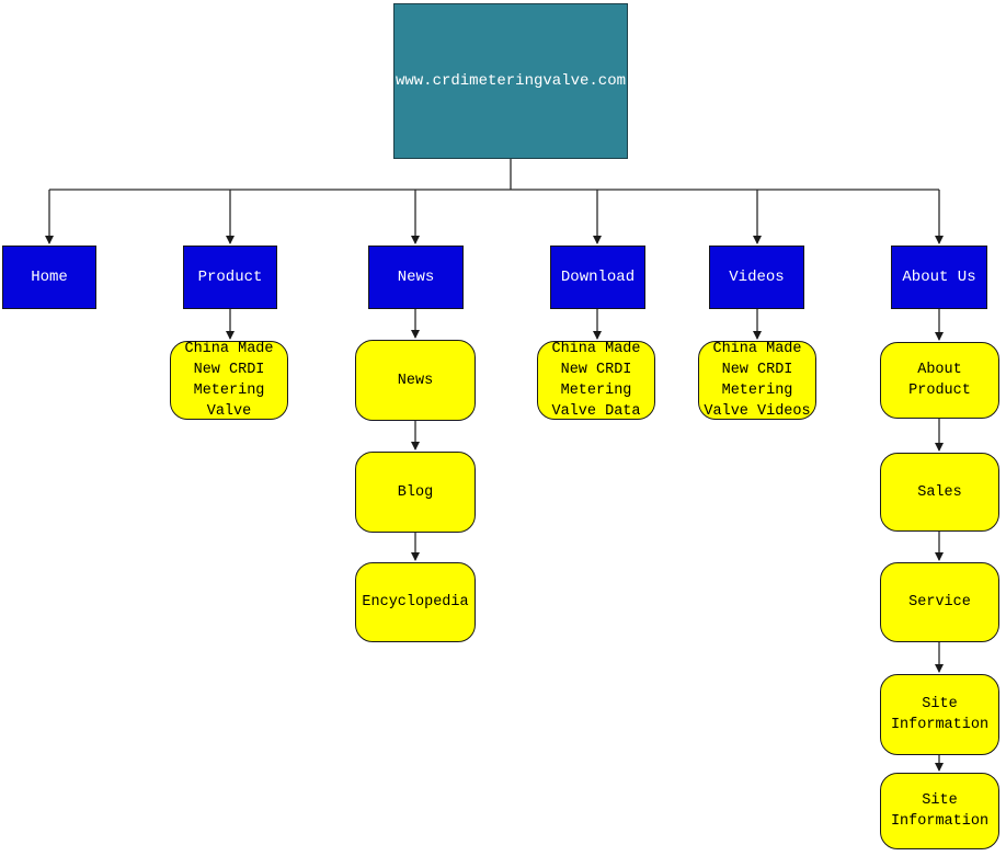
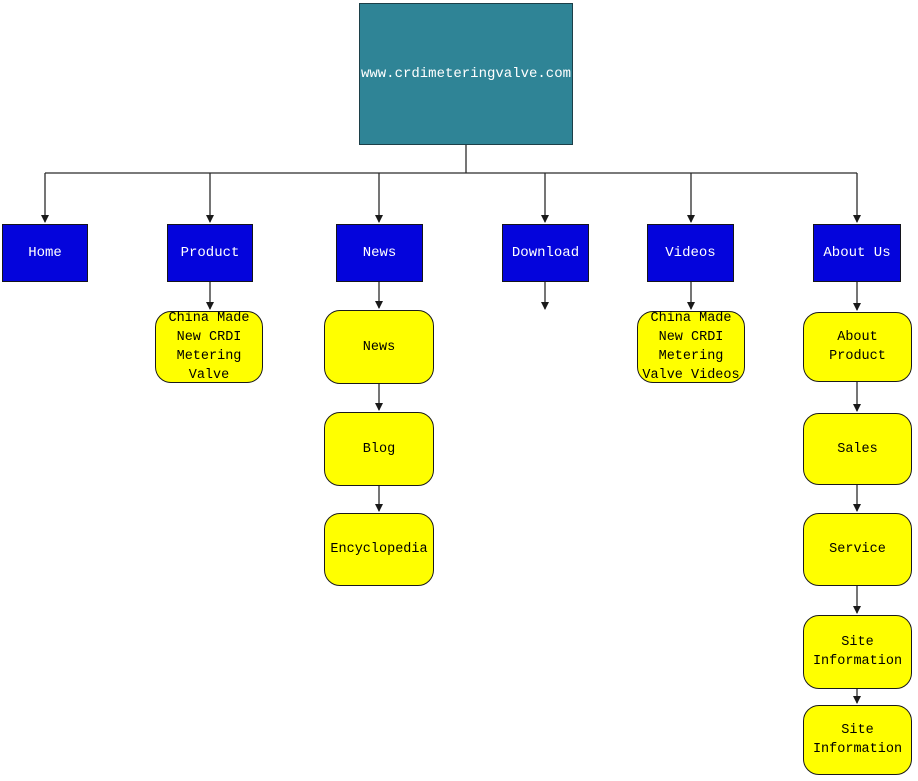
  www.crdimeteringvalve.com
  Home
  Product
  News
  Download
  Videos
  About Us
  China Made New CRDI Metering Valve
  News
  Blog
  Encyclopedia
- China Made New CRDI Metering Valve Data
  China Made New CRDI Metering Valve Videos
  About Product
  Sales
  Service
  Site Information
  Site Information
